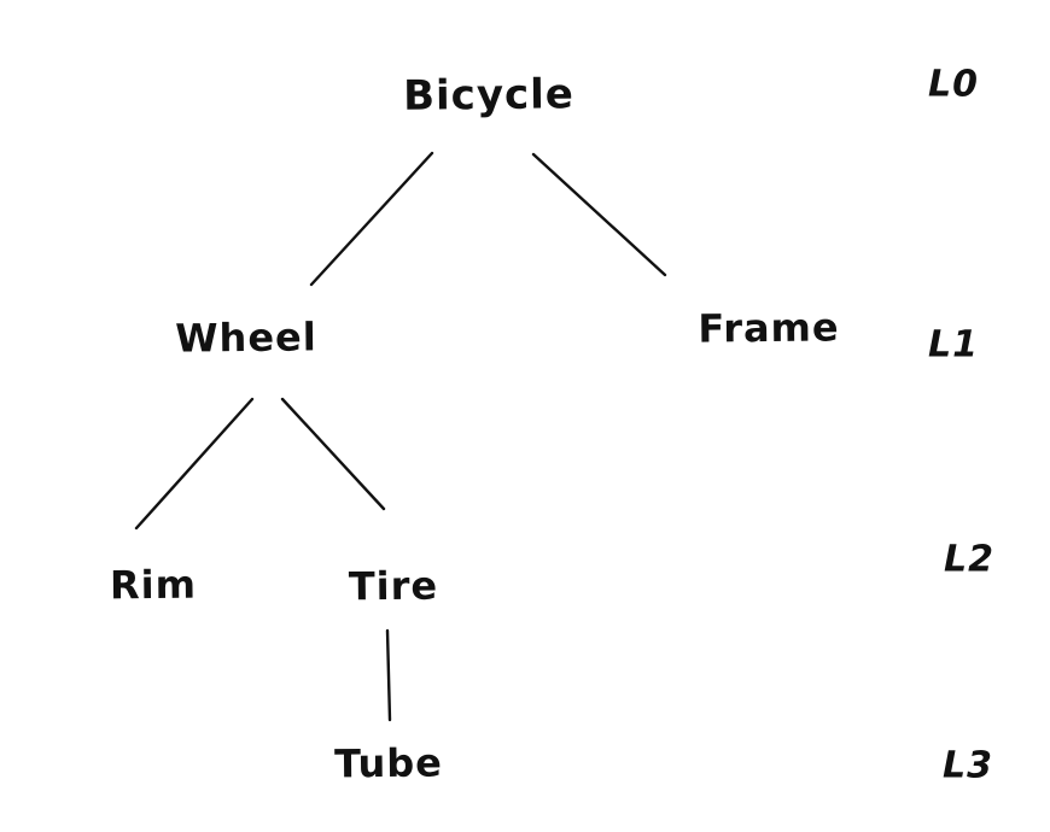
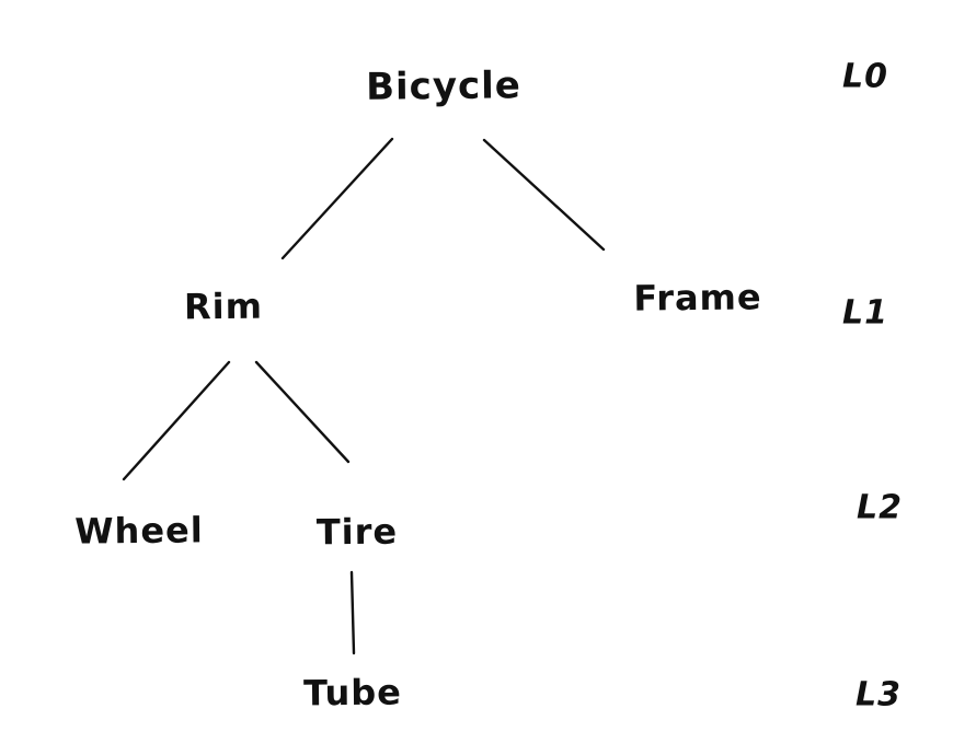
  Bicycle
- Wheel
+ Rim
  Frame
- Rim
+ Wheel
  Tire
  Tube
  L0
  L1
  L2
  L3
